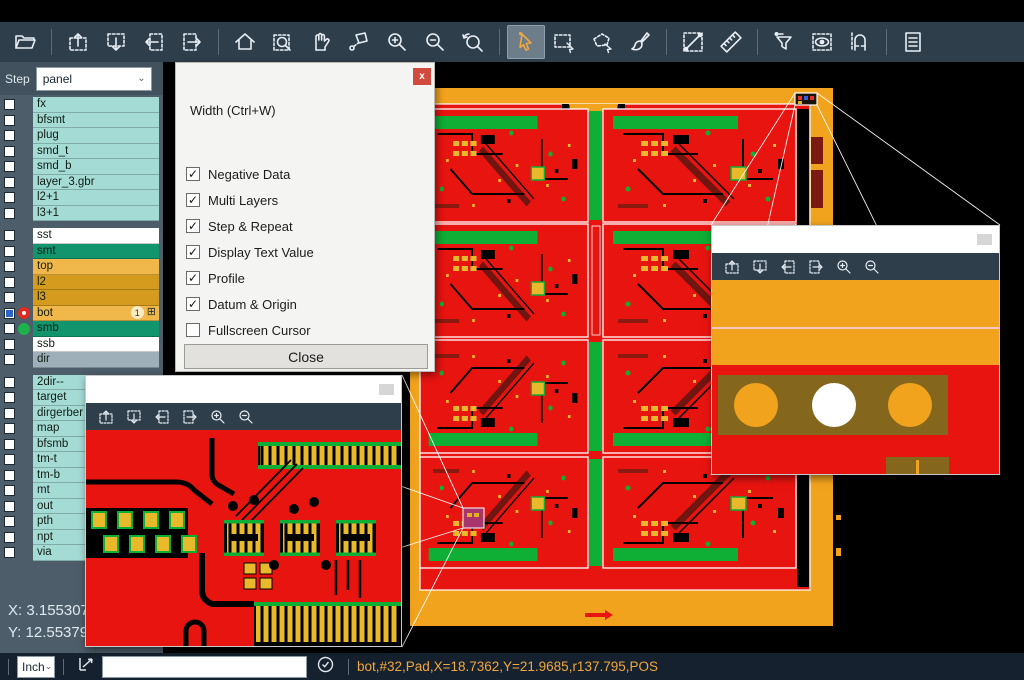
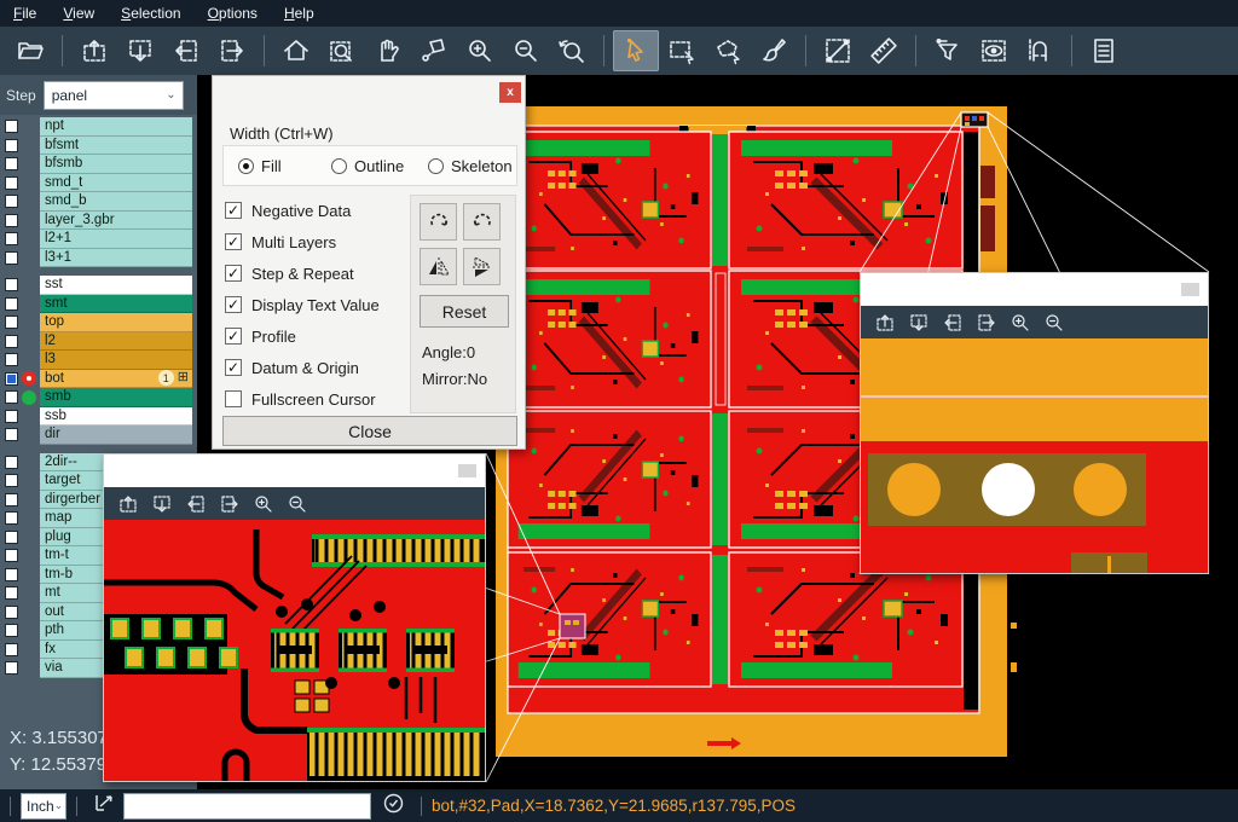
+ File
+ View
+ Selection
+ Options
+ Help
  Step
  panel
  ⌄
- fx
+ npt
  bfsmt
- plug
+ bfsmb
  smd_t
  smd_b
  layer_3.gbr
  l2+1
  l3+1
  sst
  smt
  top
  l2
  l3
  bot
  1
  ⊞
  smb
  ssb
  dir
  2dir--
  target
  dirgerber
  map
- bfsmb
+ plug
  tm-t
  tm-b
  mt
  out
  pth
- npt
+ fx
  via
  X: 3.15530
  Y: 12.55379
  x
  Width (Ctrl+W)
+ Fill
+ Outline
+ Skeleton
  ✓
  Negative Data
  ✓
  Multi Layers
  ✓
  Step & Repeat
  ✓
  Display Text Value
  ✓
  Profile
  ✓
  Datum & Origin
  Fullscreen Cursor
+ Reset
+ Angle:0
+ Mirror:No
  Close
  Inch
  ⌄
  bot,#32,Pad,X=18.7362,Y=21.9685,r137.795,POS
